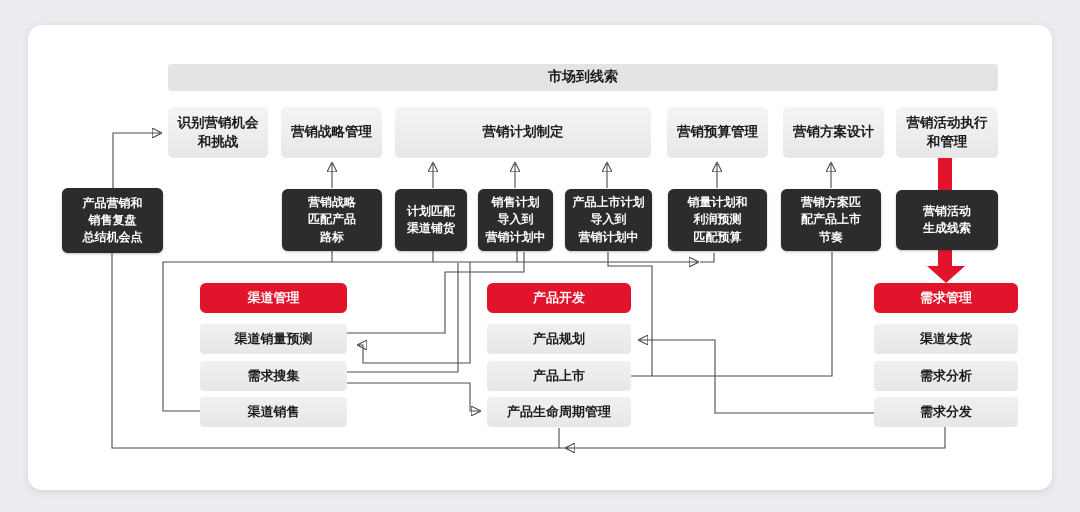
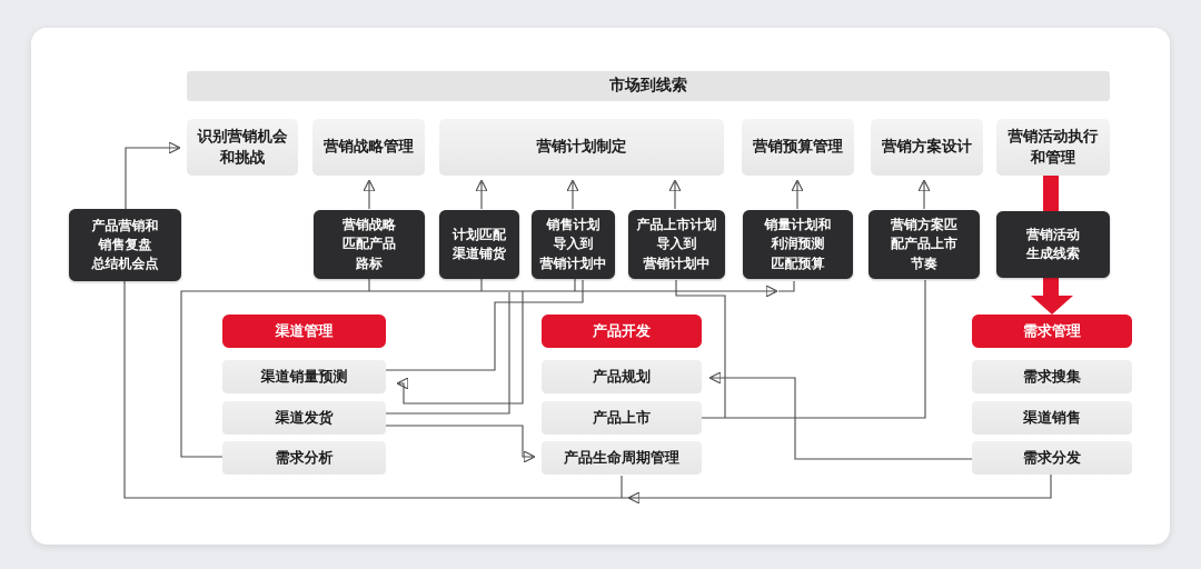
  市场到线索
  识别营销机会
  和挑战
  营销战略管理
  营销计划制定
  营销预算管理
  营销方案设计
  营销活动执行
  和管理
  产品营销和
  销售复盘
  总结机会点
  营销战略
  匹配产品
  路标
  计划匹配
  渠道铺货
  销售计划
  导入到
  营销计划中
  产品上市计划
  导入到
  营销计划中
  销量计划和
  利润预测
  匹配预算
  营销方案匹
  配产品上市
  节奏
  营销活动
  生成线索
  渠道管理
  渠道销量预测
- 需求搜集
+ 渠道发货
- 渠道销售
+ 需求分析
  产品开发
  产品规划
  产品上市
  产品生命周期管理
  需求管理
- 渠道发货
+ 需求搜集
- 需求分析
+ 渠道销售
  需求分发
